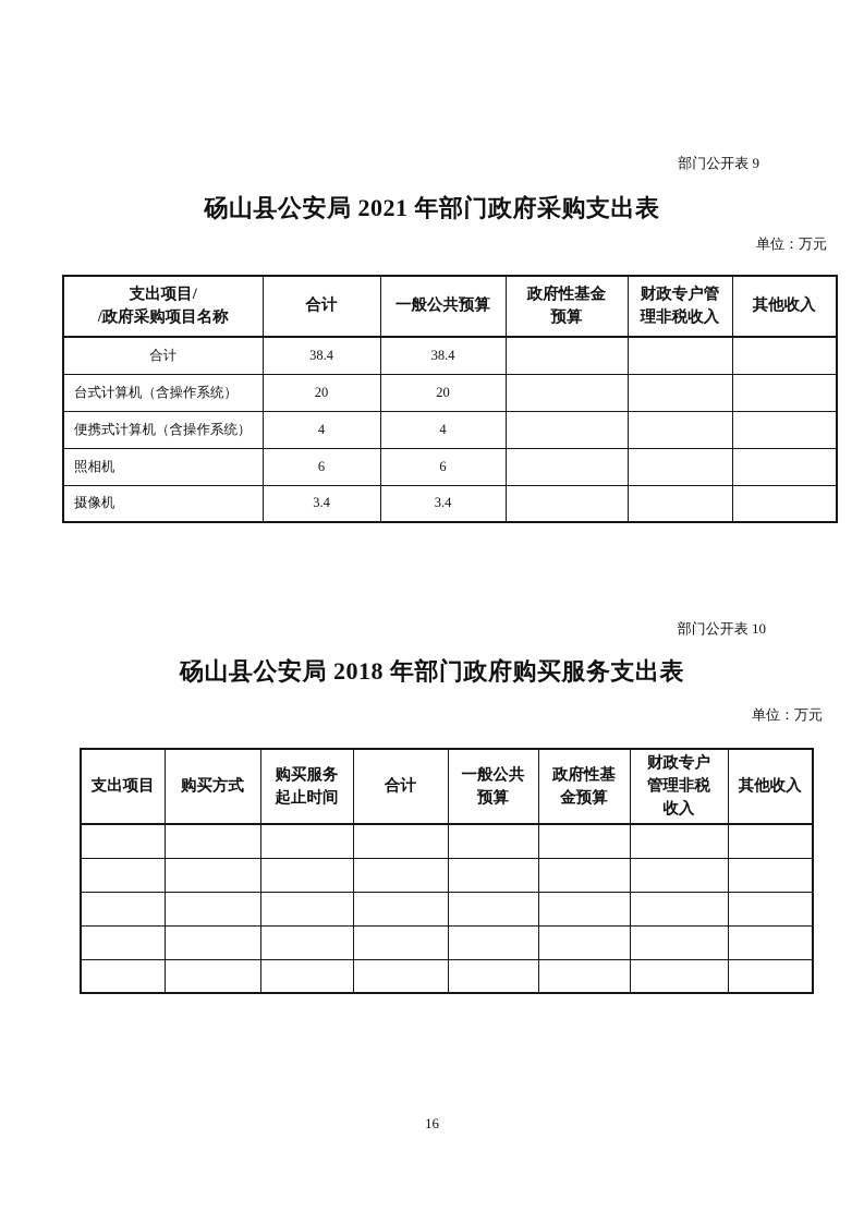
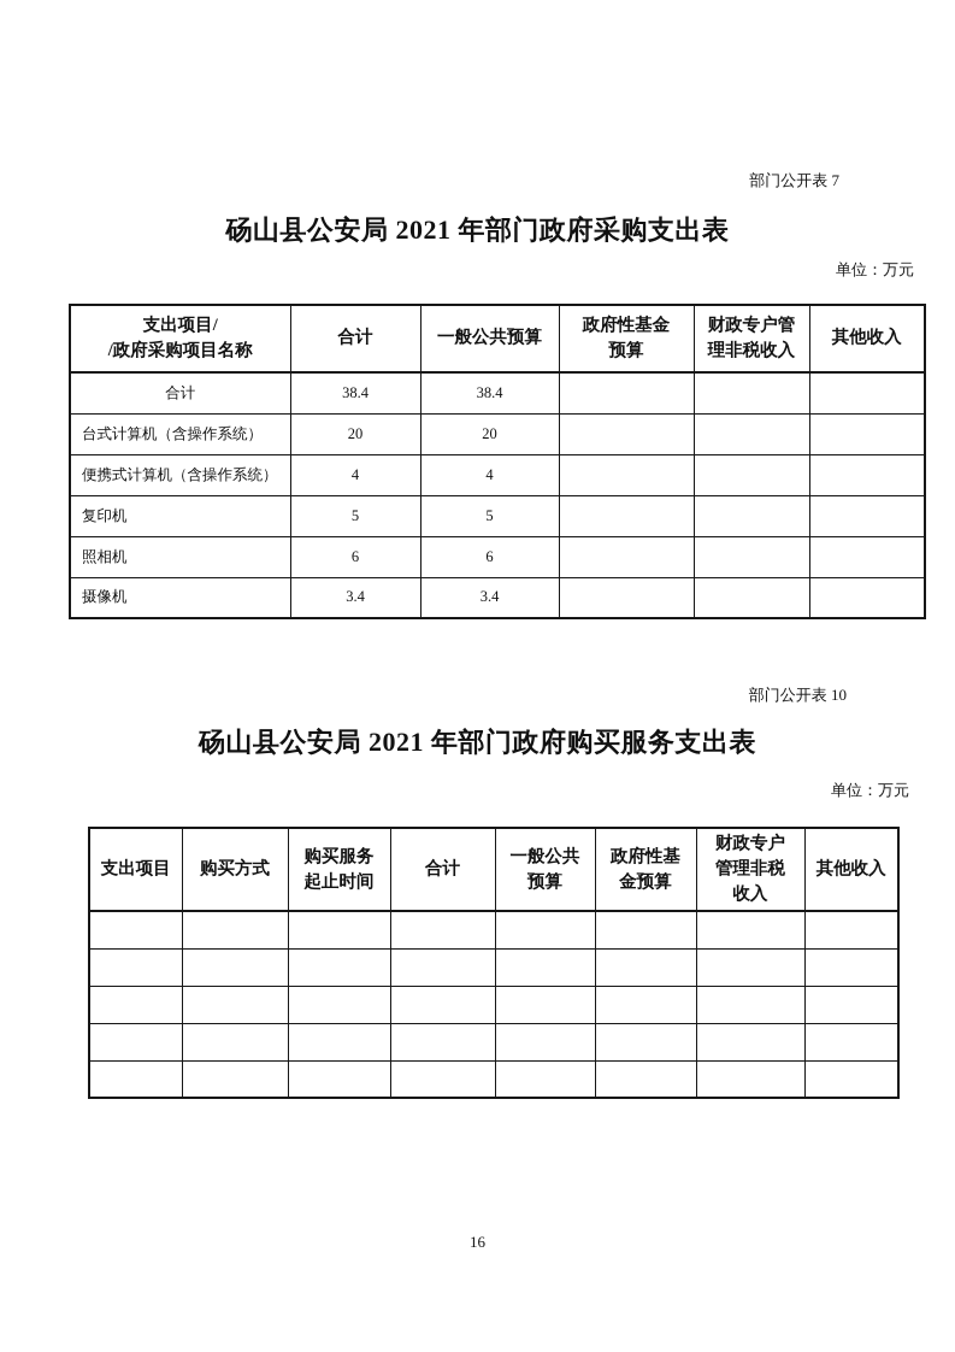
- 部门公开表 9
+ 部门公开表 7
  砀山县公安局 2021 年部门政府采购支出表
  单位：万元
  支出项目/ /政府采购项目名称	合计	一般公共预算	政府性基金 预算	财政专户管 理非税收入	其他收入
  合计	38.4	38.4
  台式计算机（含操作系统）	20	20
  便携式计算机（含操作系统）	4	4
+ 复印机	5	5
  照相机	6	6
  摄像机	3.4	3.4
  部门公开表 10
- 砀山县公安局 2018 年部门政府购买服务支出表
+ 砀山县公安局 2021 年部门政府购买服务支出表
  单位：万元
  支出项目	购买方式	购买服务 起止时间	合计	一般公共 预算	政府性基 金预算	财政专户 管理非税 收入	其他收入
  16
